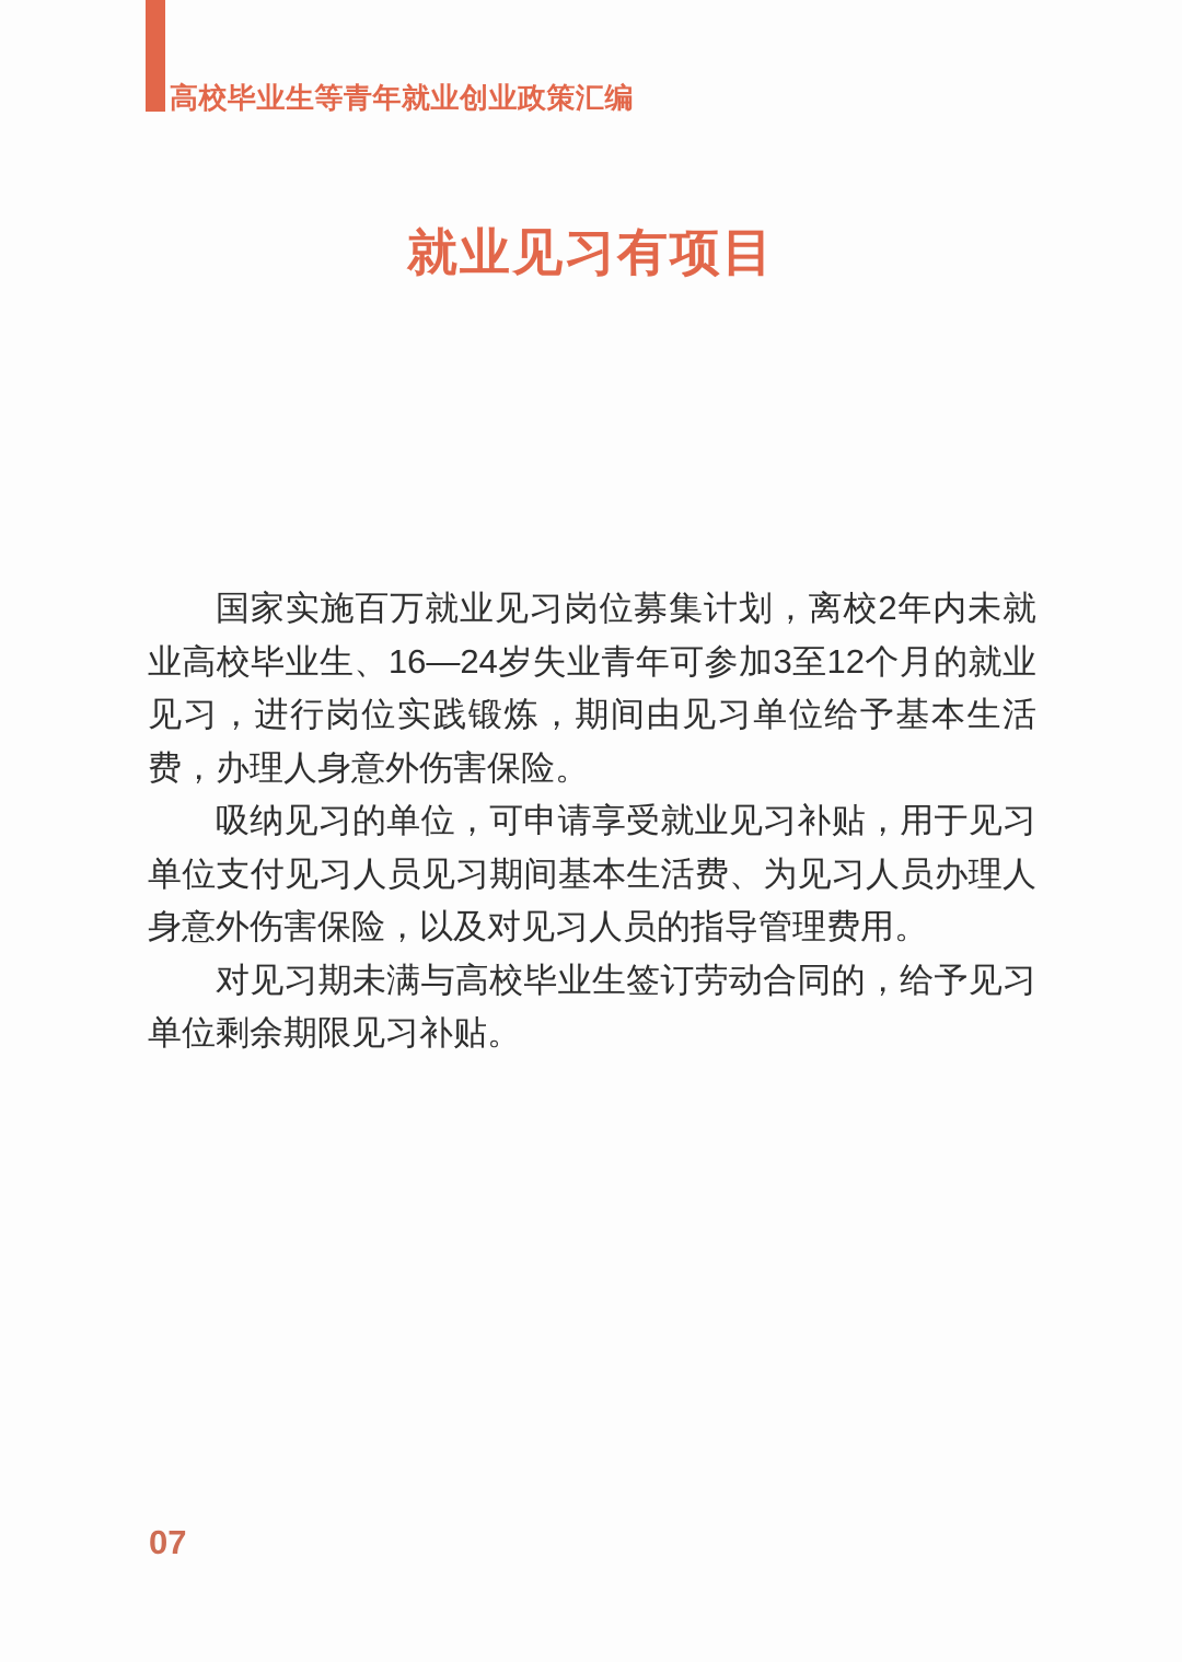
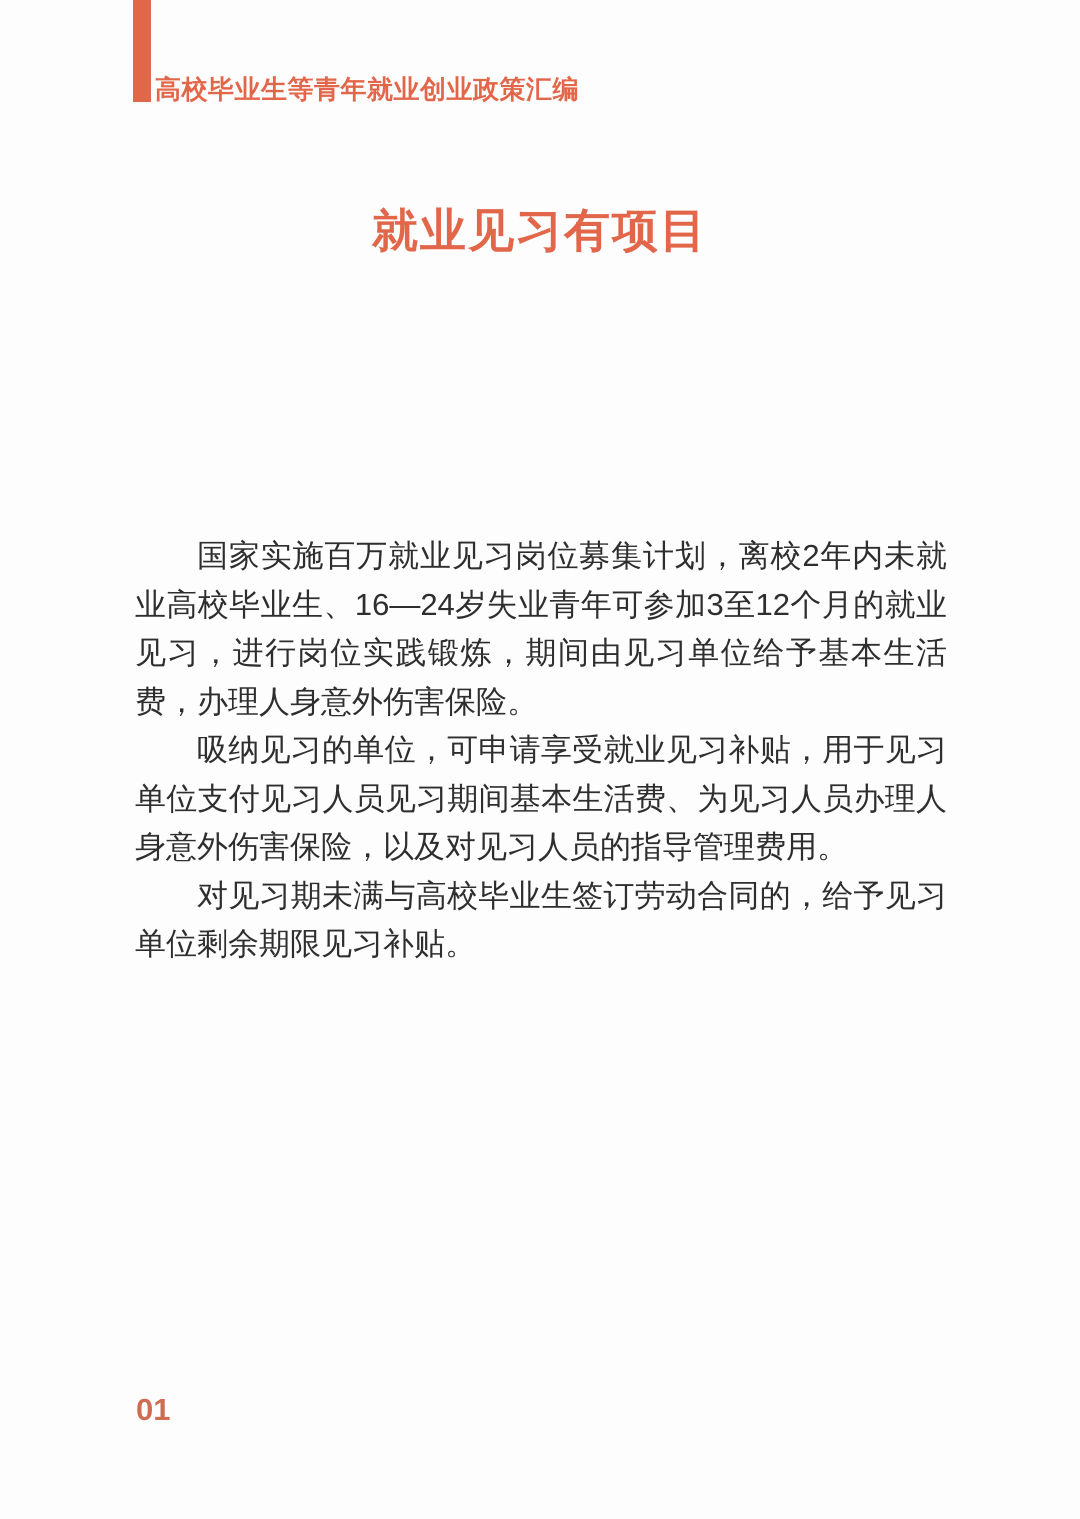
  高校毕业生等青年就业创业政策汇编
  就业见习有项目
  国家实施百万就业见习岗位募集计划，离校2年内未就业高校毕业生、16—24岁失业青年可参加3至12个月的就业见习，进行岗位实践锻炼，期间由见习单位给予基本生活费，办理人身意外伤害保险。
  吸纳见习的单位，可申请享受就业见习补贴，用于见习单位支付见习人员见习期间基本生活费、为见习人员办理人身意外伤害保险，以及对见习人员的指导管理费用。
  对见习期未满与高校毕业生签订劳动合同的，给予见习单位剩余期限见习补贴。
- 07
+ 01
